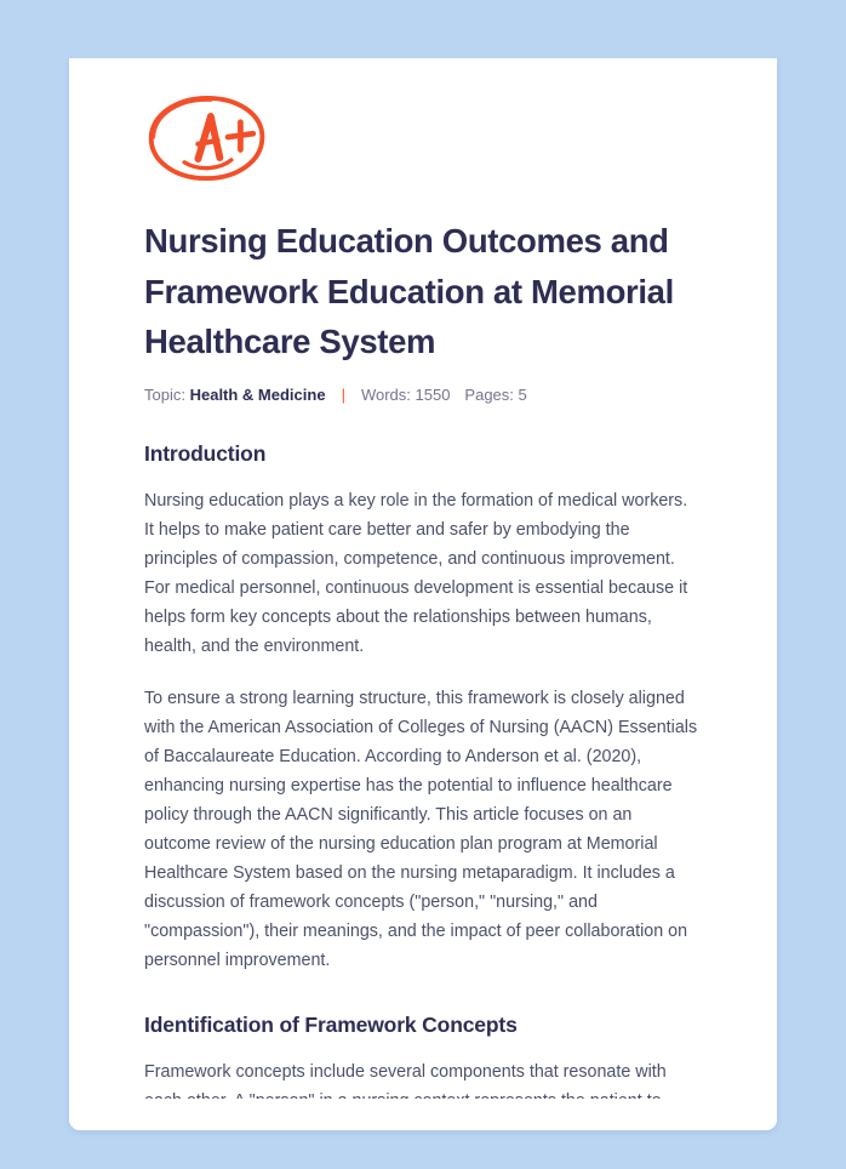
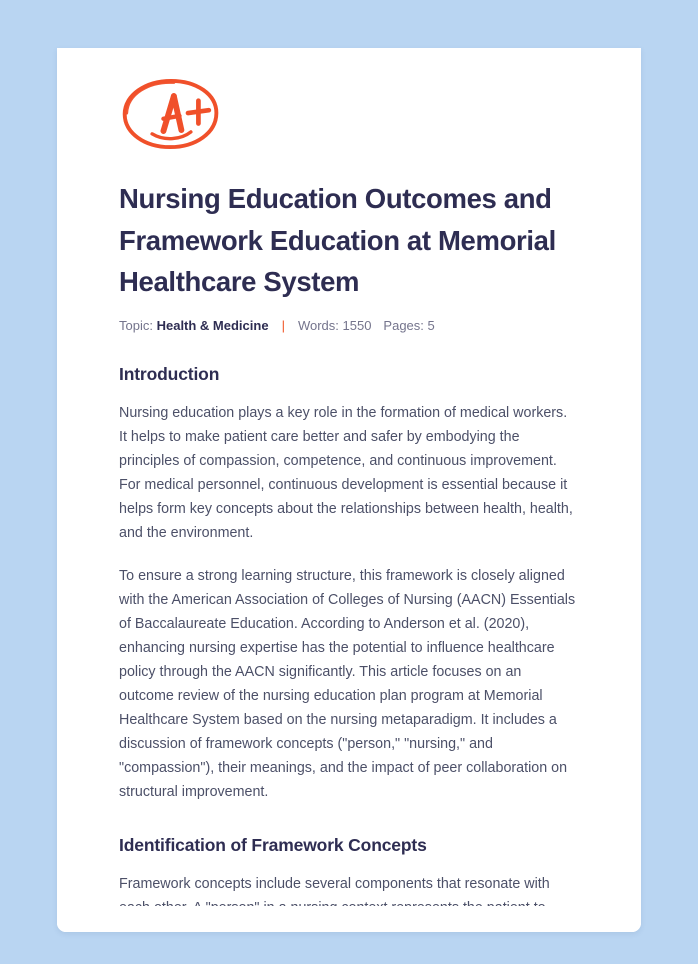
  Nursing Education Outcomes and Framework Education at Memorial Healthcare System
  Topic:
  Health & Medicine
  |
  Words: 1550
  Pages: 5
  Introduction
- Nursing education plays a key role in the formation of medical workers. It helps to make patient care better and safer by embodying the principles of compassion, competence, and continuous improvement. For medical personnel, continuous development is essential because it helps form key concepts about the relationships between humans, health, and the environment.
+ Nursing education plays a key role in the formation of medical workers. It helps to make patient care better and safer by embodying the principles of compassion, competence, and continuous improvement. For medical personnel, continuous development is essential because it helps form key concepts about the relationships between health, health, and the environment.
- To ensure a strong learning structure, this framework is closely aligned with the American Association of Colleges of Nursing (AACN) Essentials of Baccalaureate Education. According to Anderson et al. (2020), enhancing nursing expertise has the potential to influence healthcare policy through the AACN significantly. This article focuses on an outcome review of the nursing education plan program at Memorial Healthcare System based on the nursing metaparadigm. It includes a discussion of framework concepts ("person," "nursing," and "compassion"), their meanings, and the impact of peer collaboration on personnel improvement.
+ To ensure a strong learning structure, this framework is closely aligned with the American Association of Colleges of Nursing (AACN) Essentials of Baccalaureate Education. According to Anderson et al. (2020), enhancing nursing expertise has the potential to influence healthcare policy through the AACN significantly. This article focuses on an outcome review of the nursing education plan program at Memorial Healthcare System based on the nursing metaparadigm. It includes a discussion of framework concepts ("person," "nursing," and "compassion"), their meanings, and the impact of peer collaboration on structural improvement.
  Identification of Framework Concepts
